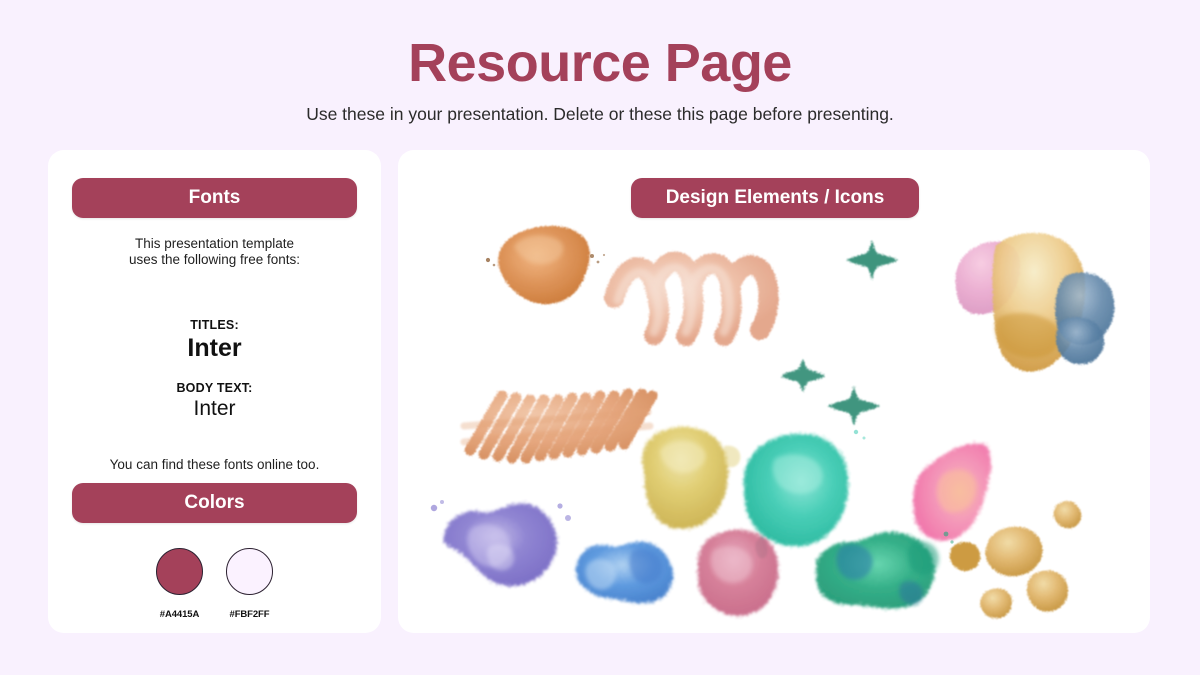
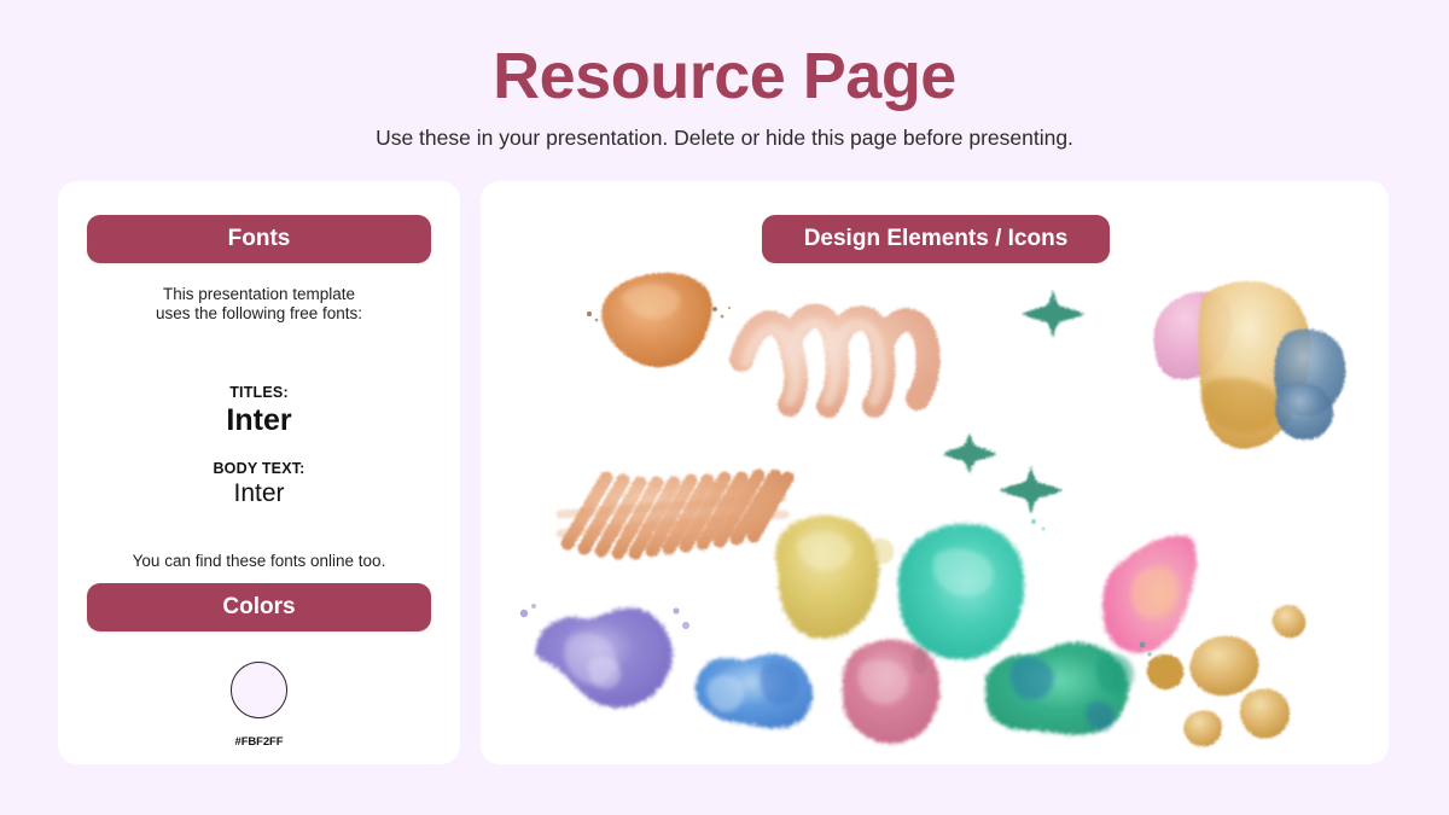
  Resource Page
- Use these in your presentation. Delete or these this page before presenting.
+ Use these in your presentation. Delete or hide this page before presenting.
  Fonts
  This presentation template
  uses the following free fonts:
  TITLES:
  Inter
  BODY TEXT:
  Inter
  You can find these fonts online too.
  Colors
- #A4415A
  #FBF2FF
  Design Elements / Icons
